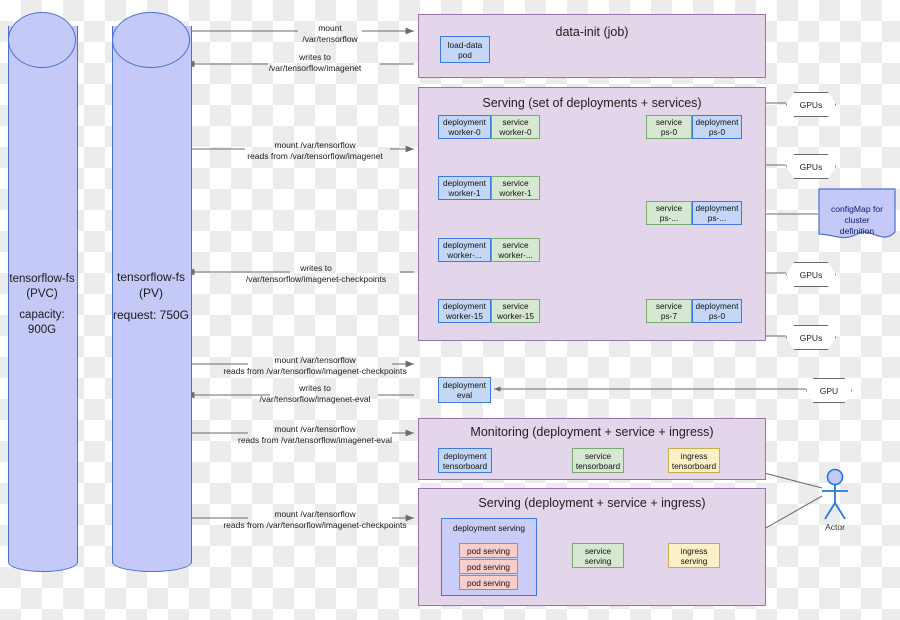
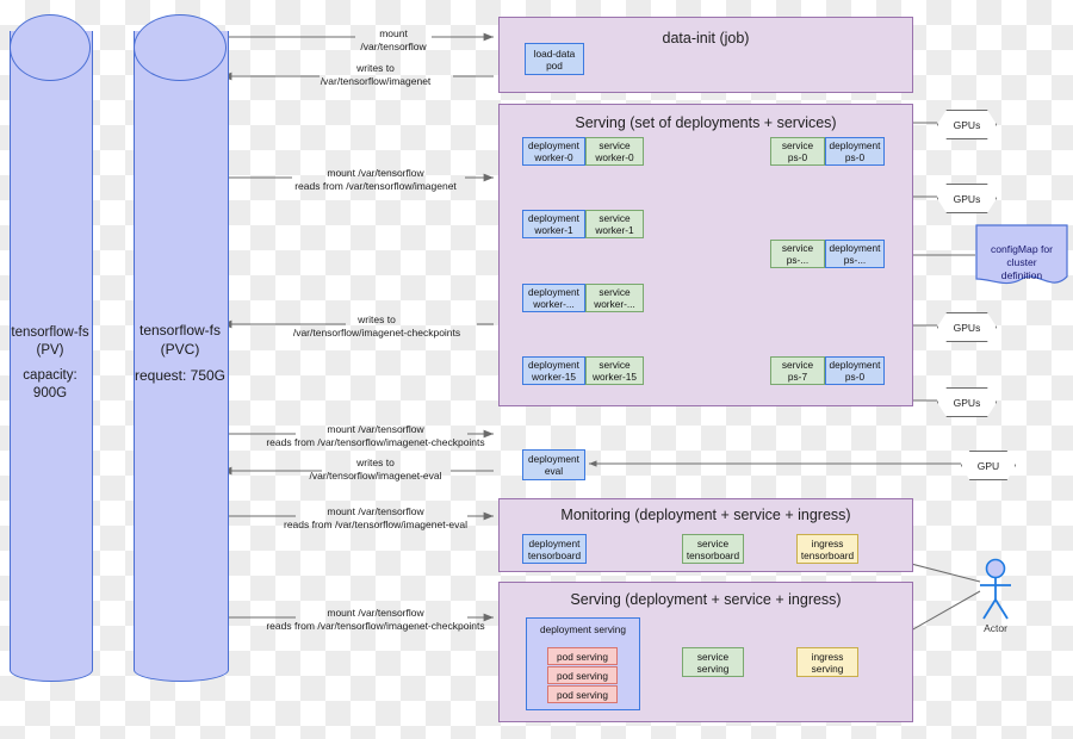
  tensorflow-fs
- (PVC)
+ (PV)
  capacity: 900G
  tensorflow-fs
- (PV)
+ (PVC)
  request: 750G
  mount
  /var/tensorflow
  writes to
  /var/tensorflow/imagenet
  mount /var/tensorflow
  reads from /var/tensorflow/imagenet
  writes to
  /var/tensorflow/imagenet-checkpoints
  mount /var/tensorflow
  reads from /var/tensorflow/imagenet-checkpoints
  writes to
  /var/tensorflow/imagenet-eval
  mount /var/tensorflow
  reads from /var/tensorflow/imagenet-eval
  mount /var/tensorflow
  reads from /var/tensorflow/imagenet-checkpoints
  data-init (job)
  load-data
  pod
  Serving (set of deployments + services)
  deployment
  worker-0
  service
  worker-0
  service
  ps-0
  deployment
  ps-0
  deployment
  worker-1
  service
  worker-1
  service
  ps-...
  deployment
  ps-...
  deployment
  worker-...
  service
  worker-...
  deployment
  worker-15
  service
  worker-15
  service
  ps-7
  deployment
  ps-0
  deployment
  eval
  Monitoring (deployment + service + ingress)
  deployment
  tensorboard
  service
  tensorboard
  ingress
  tensorboard
  Serving (deployment + service + ingress)
  deployment serving
  pod serving
  pod serving
  pod serving
  service
  serving
  ingress
  serving
  GPUs
  GPUs
  GPUs
  GPUs
  GPU
  configMap for cluster
  definition
  Actor
